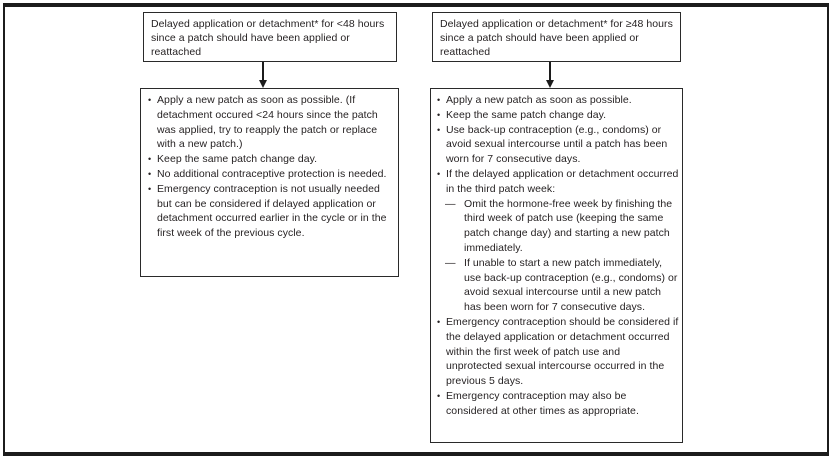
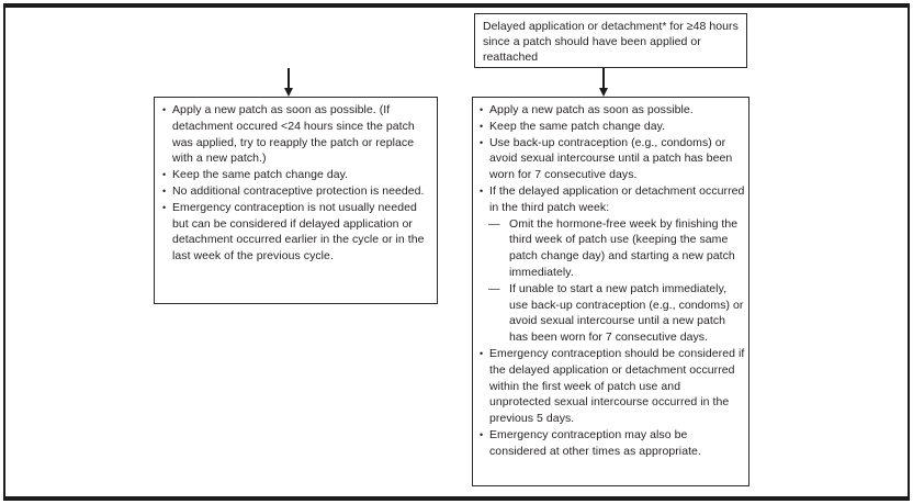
- Delayed application or detachment* for <48 hours since a patch should have been applied or reattached
  •
  Apply a new patch as soon as possible. (If detachment occured <24 hours since the patch was applied, try to reapply the patch or replace with a new patch.)
  •
  Keep the same patch change day.
  •
  No additional contraceptive protection is needed.
  •
- Emergency contraception is not usually needed but can be considered if delayed application or detachment occurred earlier in the cycle or in the first week of the previous cycle.
+ Emergency contraception is not usually needed but can be considered if delayed application or detachment occurred earlier in the cycle or in the last week of the previous cycle.
  Delayed application or detachment* for ≥48 hours since a patch should have been applied or reattached
  •
  Apply a new patch as soon as possible.
  •
  Keep the same patch change day.
  •
  Use back-up contraception (e.g., condoms) or avoid sexual intercourse until a patch has been worn for 7 consecutive days.
  •
  If the delayed application or detachment occurred in the third patch week:
  —
  Omit the hormone-free week by finishing the third week of patch use (keeping the same patch change day) and starting a new patch immediately.
  —
  If unable to start a new patch immediately, use back-up contraception (e.g., condoms) or avoid sexual intercourse until a new patch has been worn for 7 consecutive days.
  •
  Emergency contraception should be considered if the delayed application or detachment occurred within the first week of patch use and unprotected sexual intercourse occurred in the previous 5 days.
  •
  Emergency contraception may also be considered at other times as appropriate.
